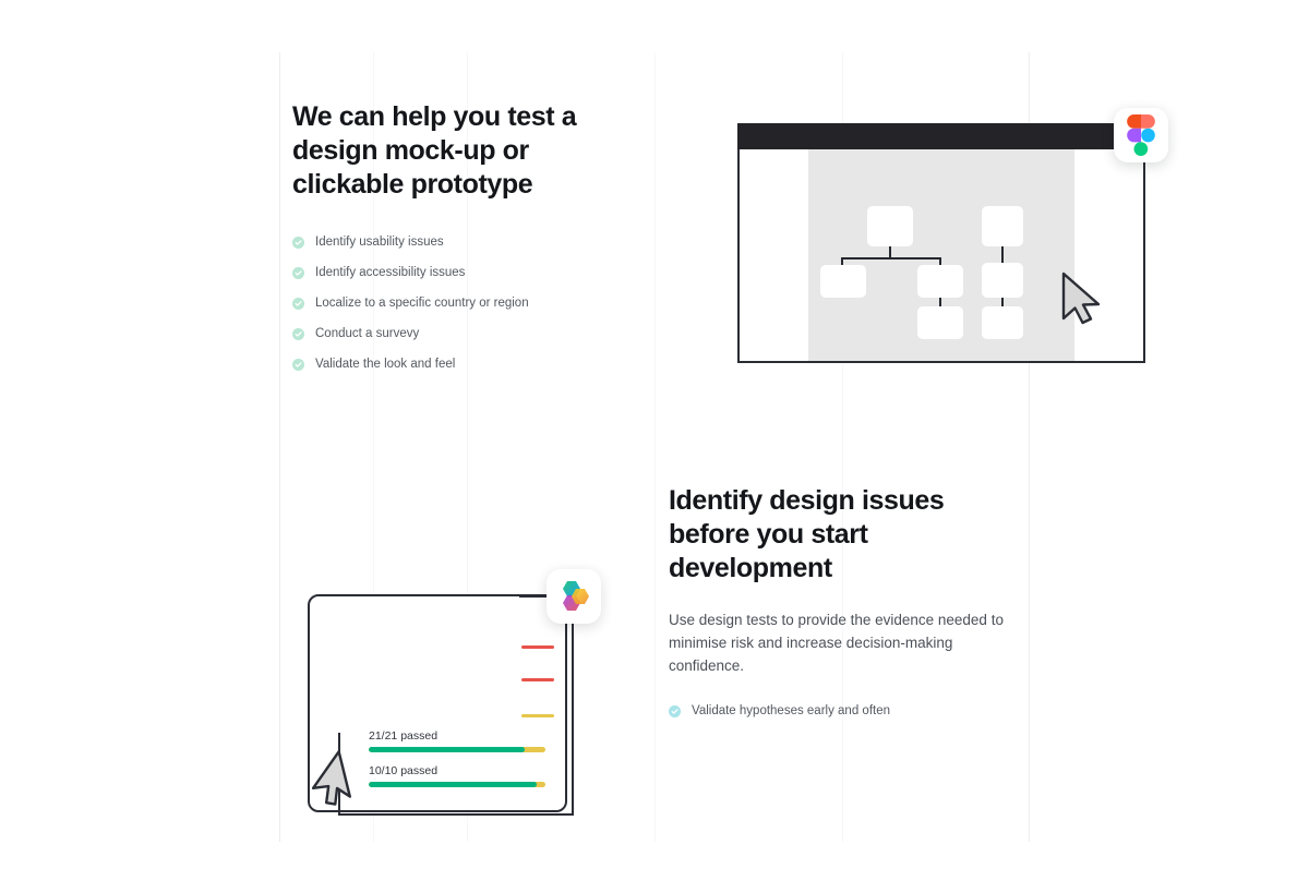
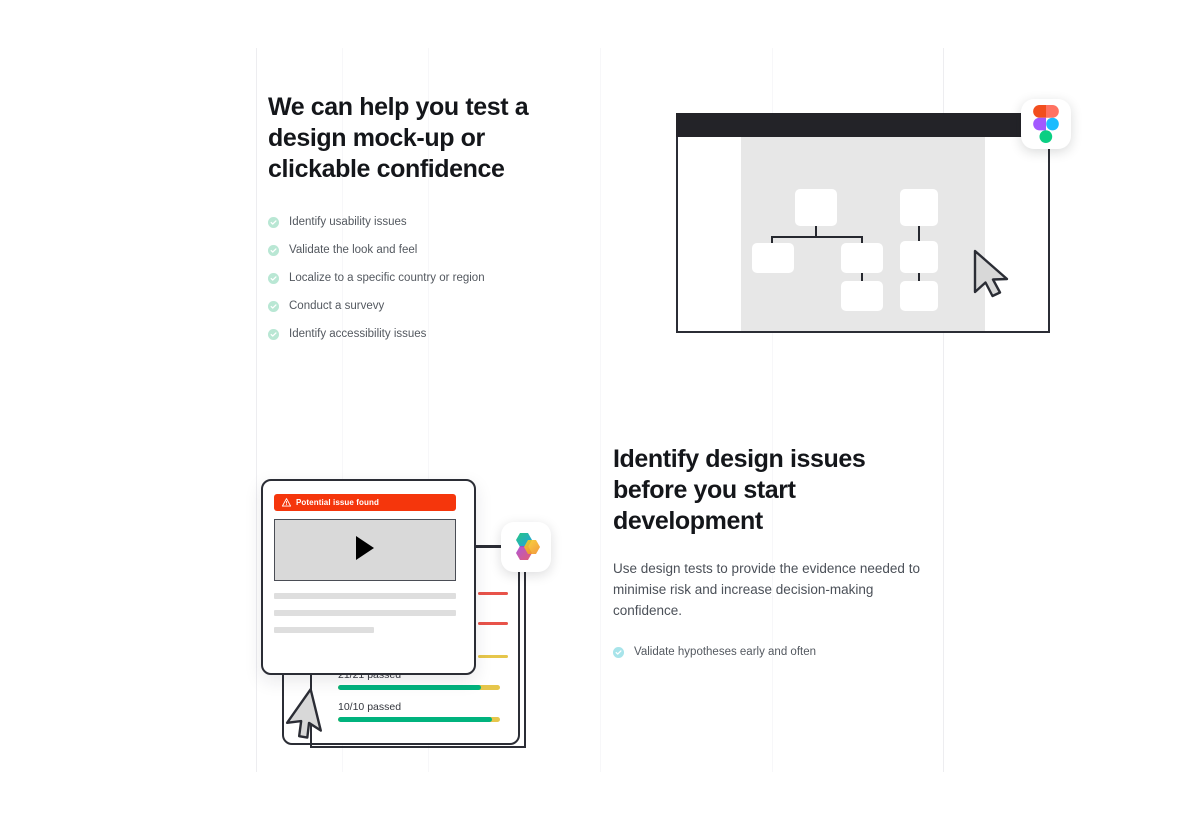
- We can help you test a design mock-up or clickable prototype
+ We can help you test a design mock-up or clickable confidence
  Identify usability issues
- Identify accessibility issues
+ Validate the look and feel
  Localize to a specific country or region
  Conduct a survevy
- Validate the look and feel
+ Identify accessibility issues
  Identify design issues before you start development
  Use design tests to provide the evidence needed to minimise risk and increase decision-making confidence.
  Validate hypotheses early and often
  21/21 passed
  10/10 passed
+ Potential issue found
